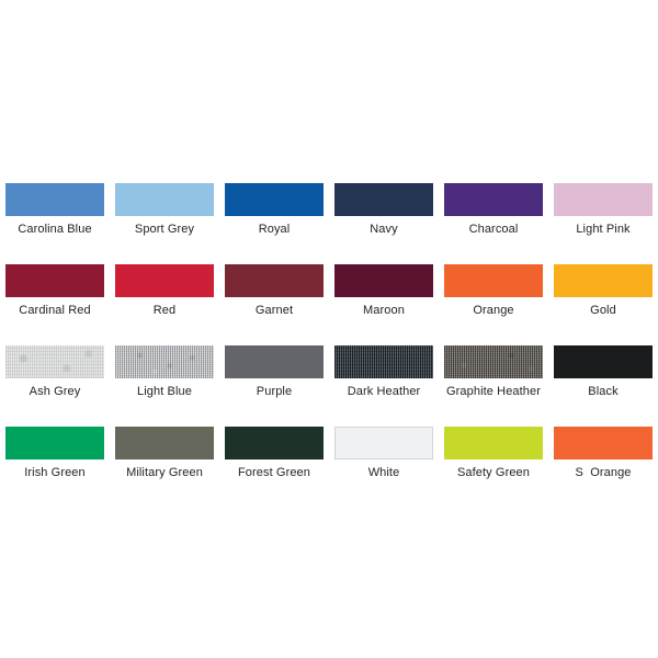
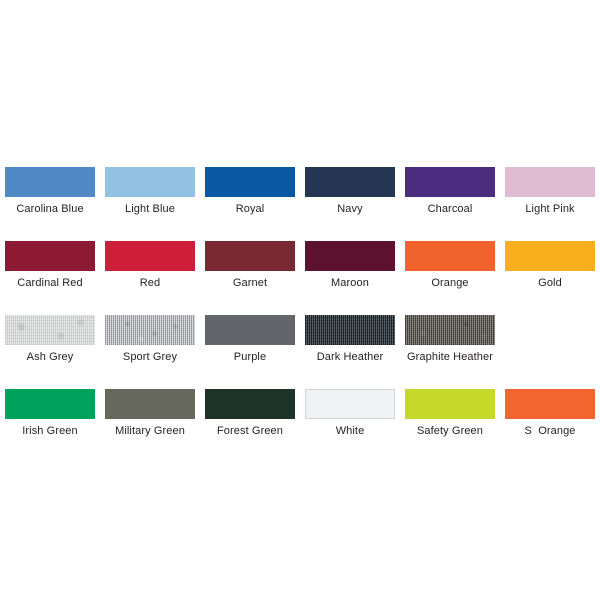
  Carolina Blue
- Sport Grey
+ Light Blue
  Royal
  Navy
  Charcoal
  Light Pink
  Cardinal Red
  Red
  Garnet
  Maroon
  Orange
  Gold
  Ash Grey
- Light Blue
+ Sport Grey
  Purple
  Dark Heather
  Graphite Heather
- Black
  Irish Green
  Military Green
  Forest Green
  White
  Safety Green
  S Orange
